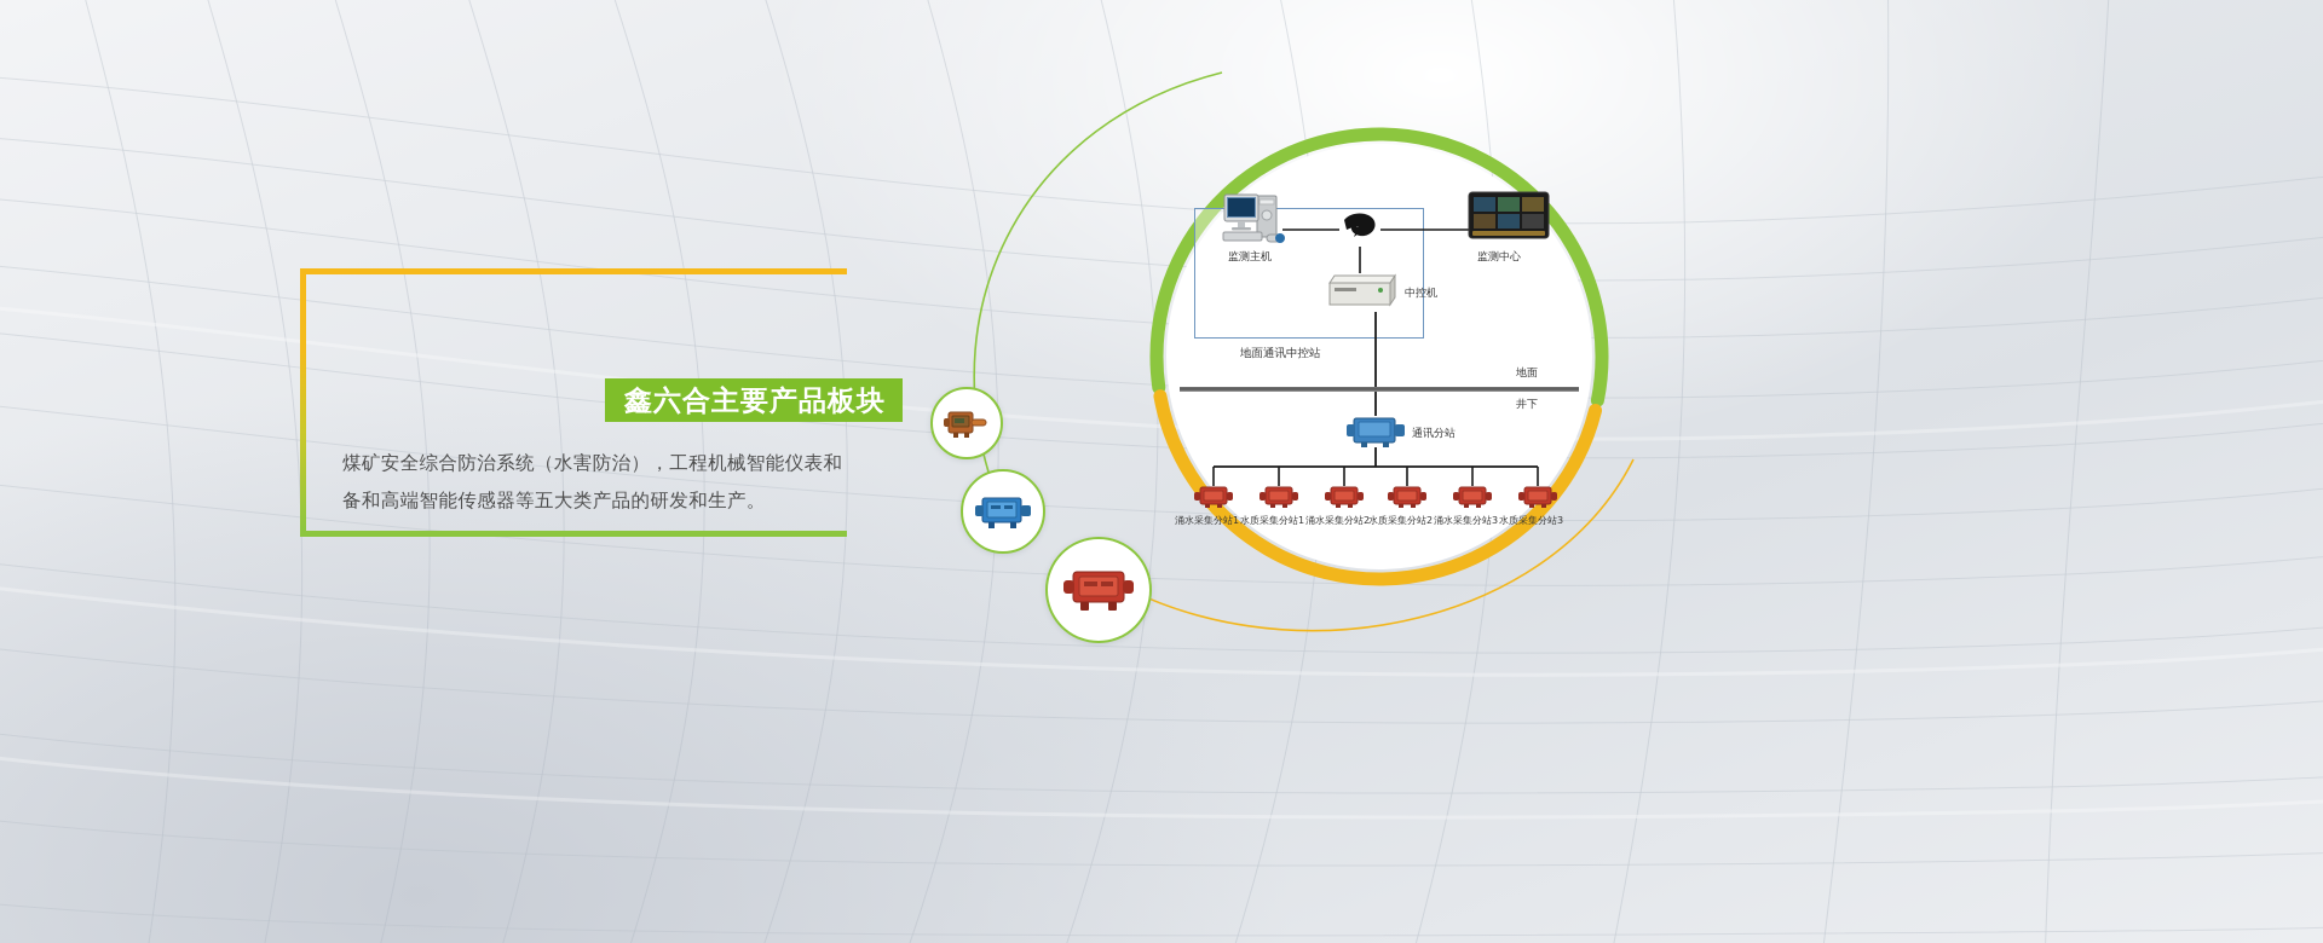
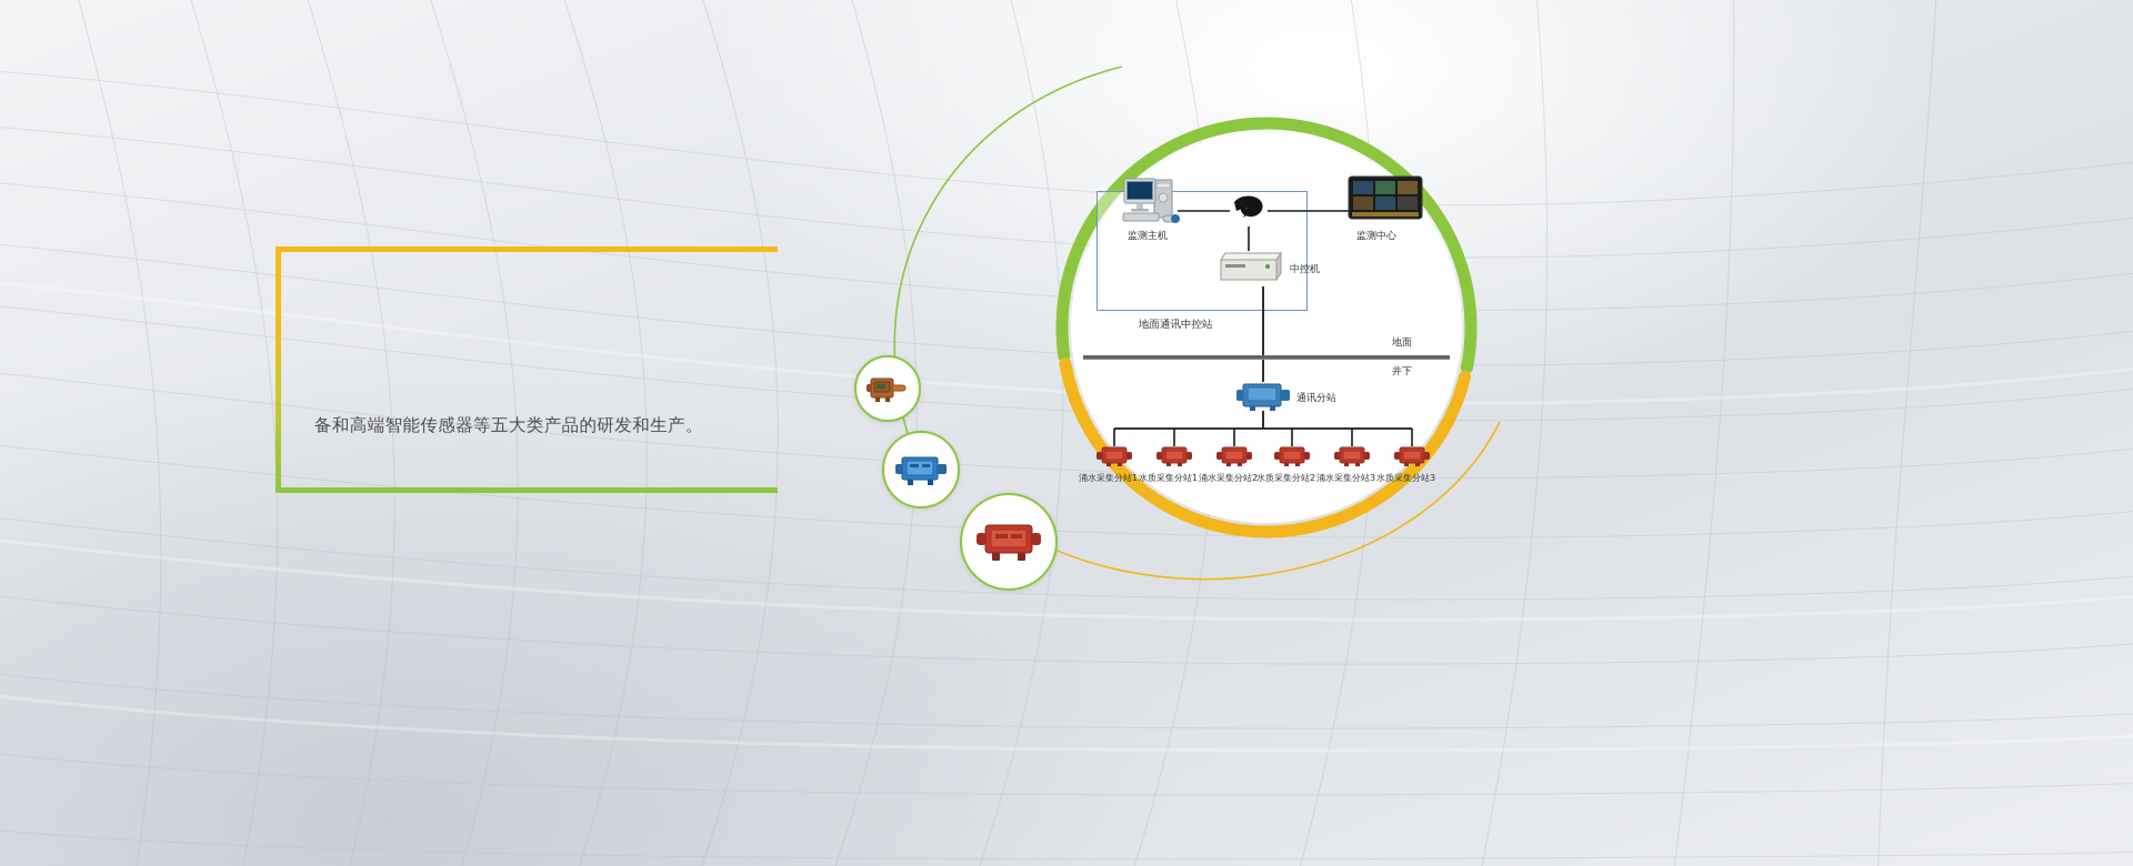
- 鑫六合主要产品板块
- 煤矿安全综合防治系统（水害防治），工程机械智能仪表和
  备和高端智能传感器等五大类产品的研发和生产。
  监测主机
  监测中心
  中控机
  地面通讯中控站
  地面
  井下
  通讯分站
  涌水采集分站1
  水质采集分站1
  涌水采集分站2
  水质采集分站2
  涌水采集分站3
  水质采集分站3
